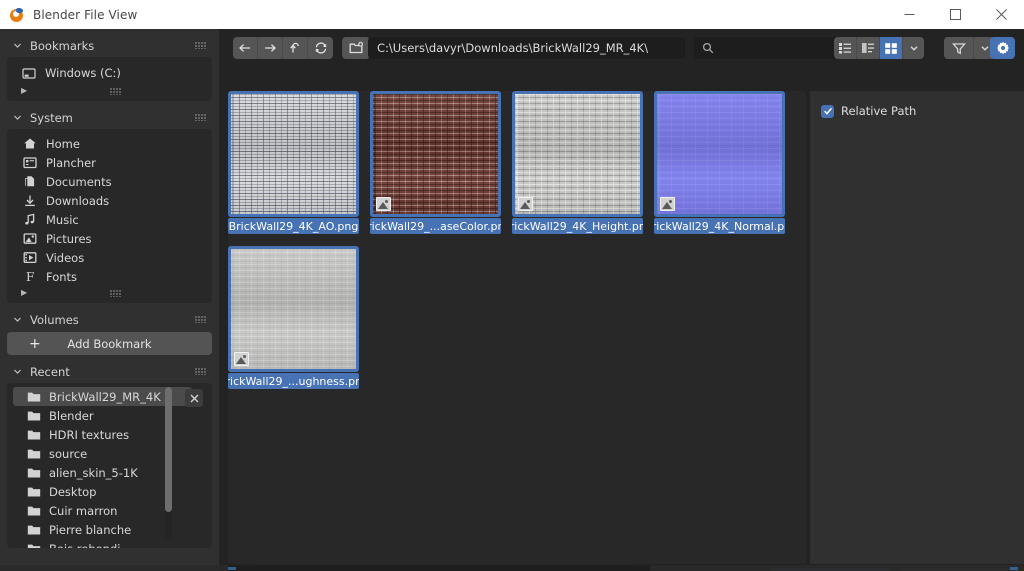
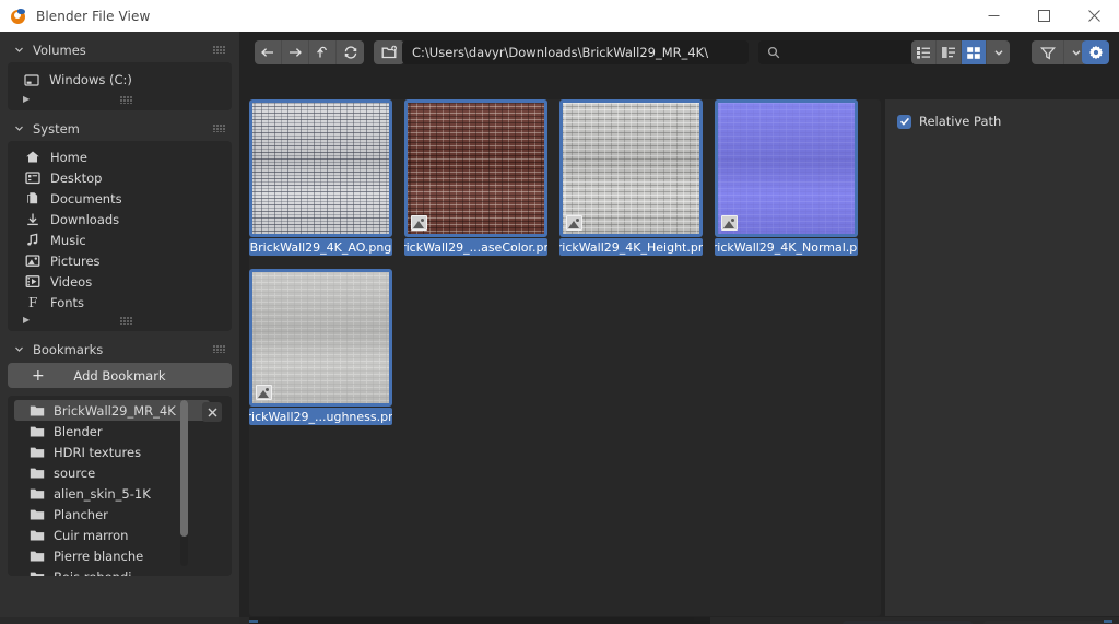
  Blender File View
- Bookmarks
+ Volumes
  Windows (C:)
  ▶
  System
  Home
- Plancher
+ Desktop
  Documents
  Downloads
  Music
  Pictures
  Videos
  F
  Fonts
  ▶
- Volumes
+ Bookmarks
  +
  Add Bookmark
- Recent
  BrickWall29_MR_4K
  Blender
  HDRI textures
  source
  alien_skin_5-1K
- Desktop
+ Plancher
  Cuir marron
  Pierre blanche
  C:\Users\davyr\Downloads\BrickWall29_MR_4K\
  BrickWall29_4K_AO.png
  rickWall29_...aseColor.p
  rickWall29_4K_Height.pn
  rickWall29_4K_Normal.p
  rickWall29_...ughness.pn
  Relative Path
